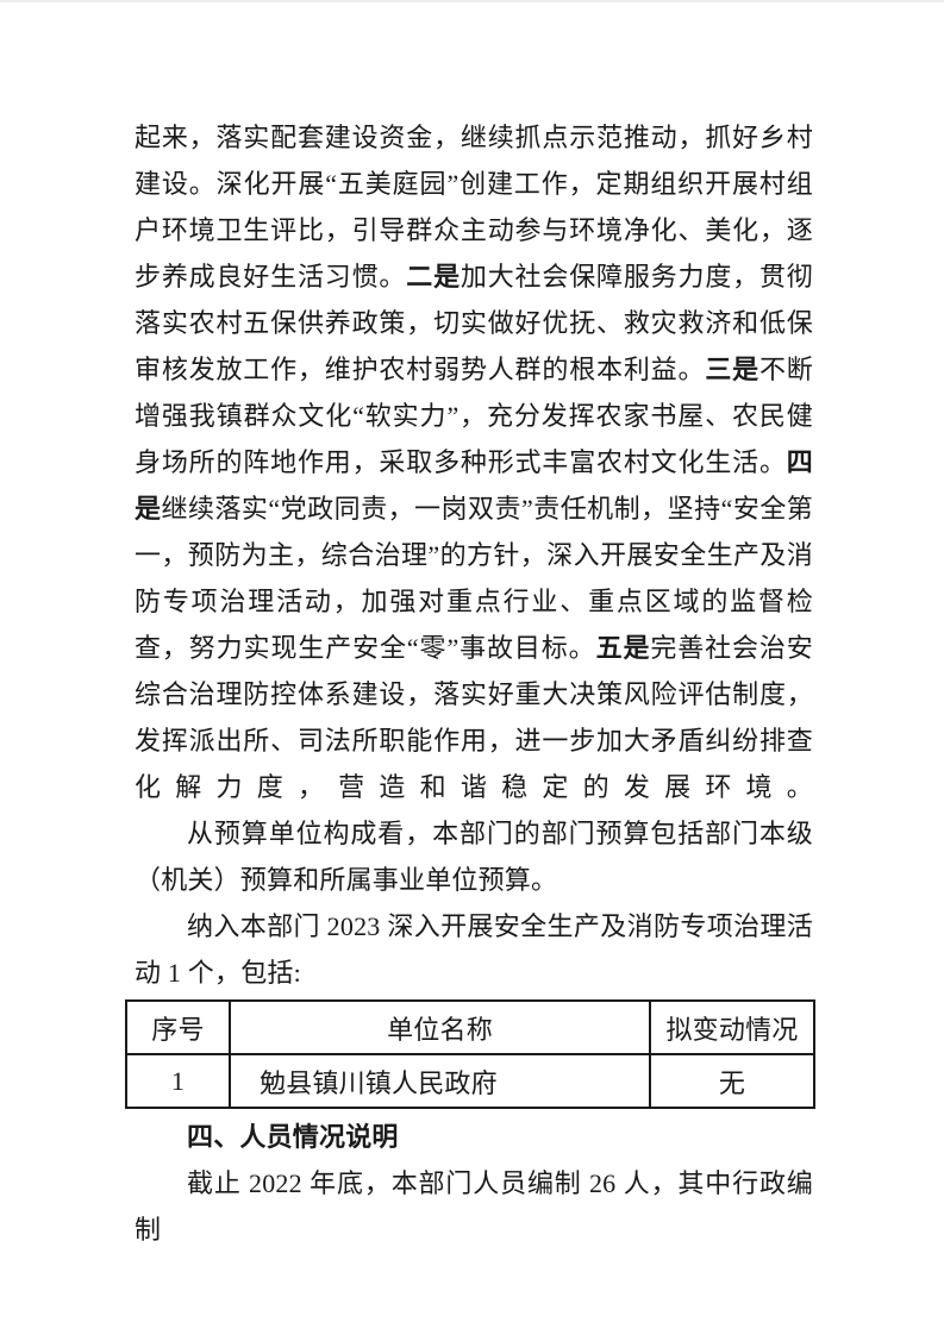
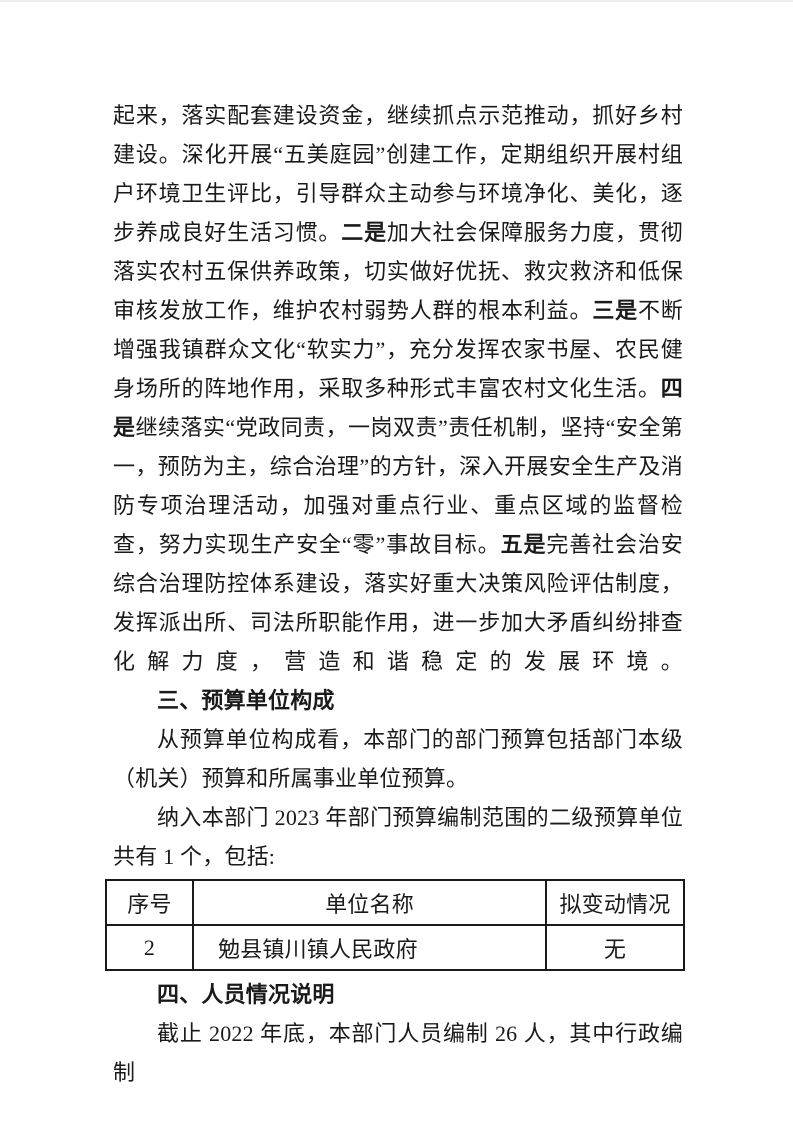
  起来，落实配套建设资金，继续抓点示范推动，抓好乡村建设。深化开展“五美庭园”创建工作，定期组织开展村组户环境卫生评比，引导群众主动参与环境净化、美化，逐步养成良好生活习惯。二是加大社会保障服务力度，贯彻落实农村五保供养政策，切实做好优抚、救灾救济和低保审核发放工作，维护农村弱势人群的根本利益。三是不断增强我镇群众文化“软实力”，充分发挥农家书屋、农民健身场所的阵地作用，采取多种形式丰富农村文化生活。四是继续落实“党政同责，一岗双责”责任机制，坚持“安全第一，预防为主，综合治理”的方针，深入开展安全生产及消防专项治理活动，加强对重点行业、重点区域的监督检查，努力实现生产安全“零”事故目标。五是完善社会治安综合治理防控体系建设，落实好重大决策风险评估制度，发挥派出所、司法所职能作用，进一步加大矛盾纠纷排查化解力度，营造和谐稳定的发展环境。
+ 三、预算单位构成
  从预算单位构成看，本部门的部门预算包括部门本级（机关）预算和所属事业单位预算。
- 纳入本部门 2023 深入开展安全生产及消防专项治理活动 1 个，包括:
+ 纳入本部门 2023 年部门预算编制范围的二级预算单位共有 1 个，包括:
  序号	单位名称	拟变动情况
- 1	勉县镇川镇人民政府	无
+ 2	勉县镇川镇人民政府	无
  四、人员情况说明
  截止 2022 年底，本部门人员编制 26 人，其中行政编制
